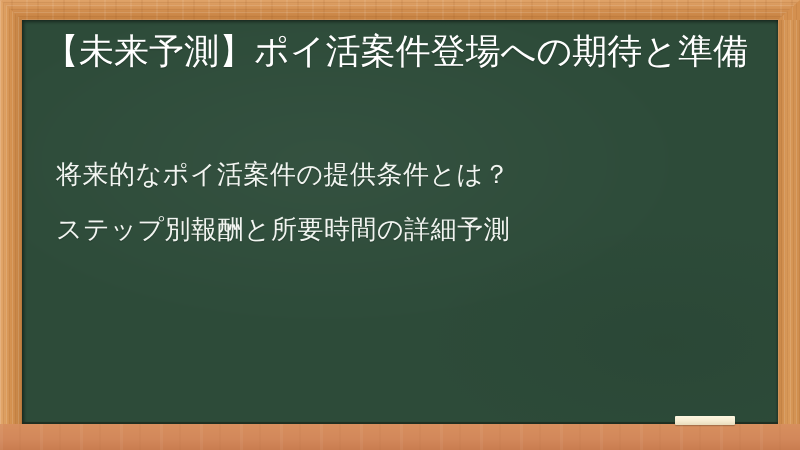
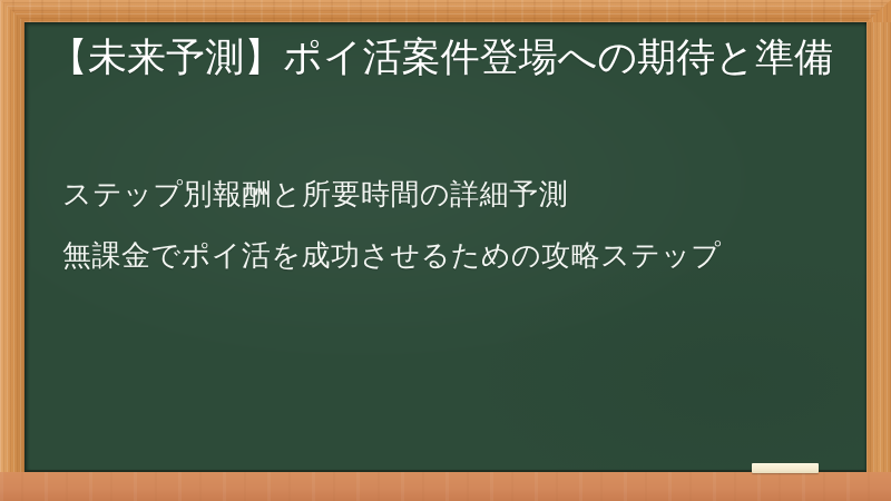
  【未来予測】ポイ活案件登場への期待と準備
- 将来的なポイ活案件の提供条件とは？
  ステップ別報酬と所要時間の詳細予測
+ 無課金でポイ活を成功させるための攻略ステップ
